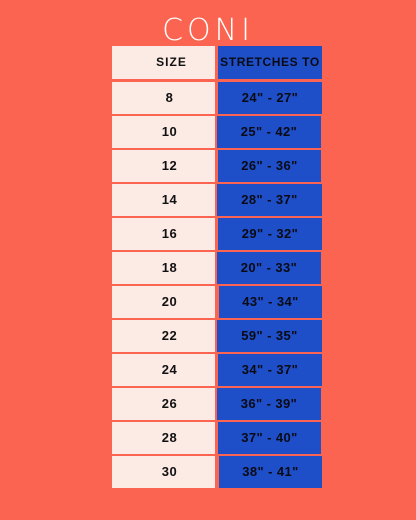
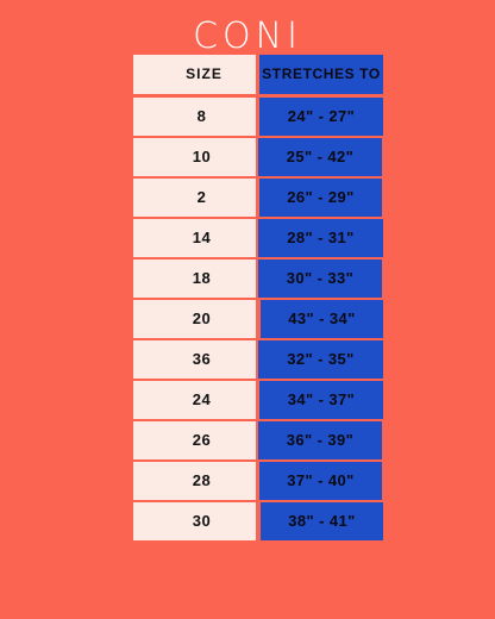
  CONI
  SIZE
  STRETCHES TO
  8
  24" - 27"
  10
  25" - 42"
- 12
+ 2
- 26" - 36"
+ 26" - 29"
  14
- 28" - 37"
+ 28" - 31"
- 16
- 29" - 32"
  18
- 20" - 33"
+ 30" - 33"
  20
  43" - 34"
- 22
+ 36
- 59" - 35"
+ 32" - 35"
  24
  34" - 37"
  26
  36" - 39"
  28
  37" - 40"
  30
  38" - 41"
